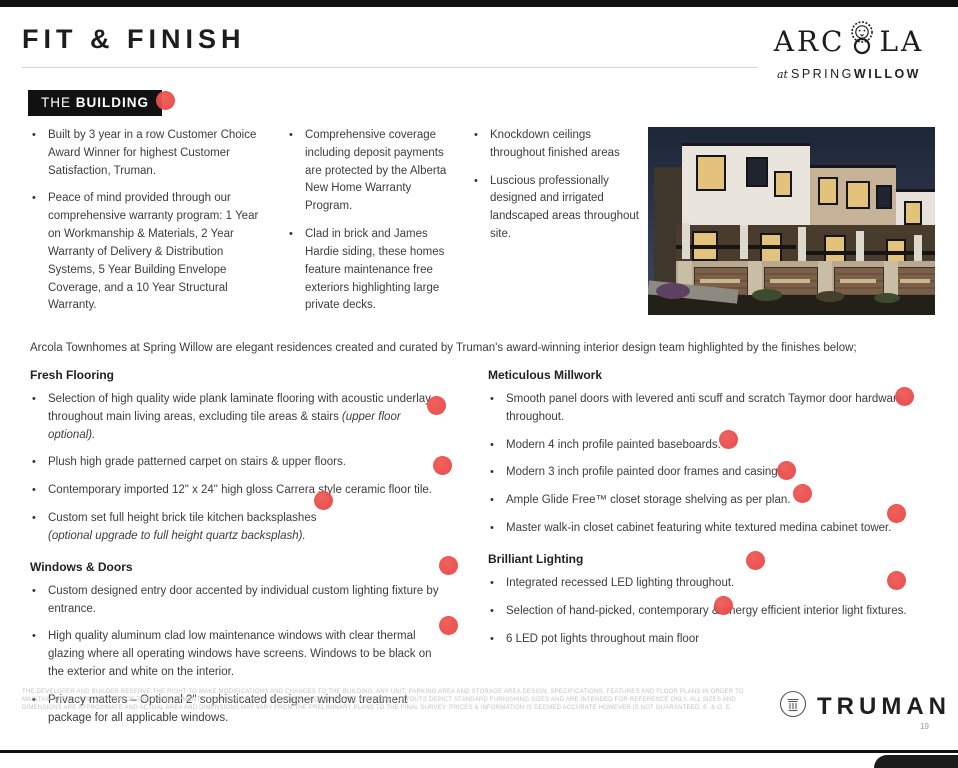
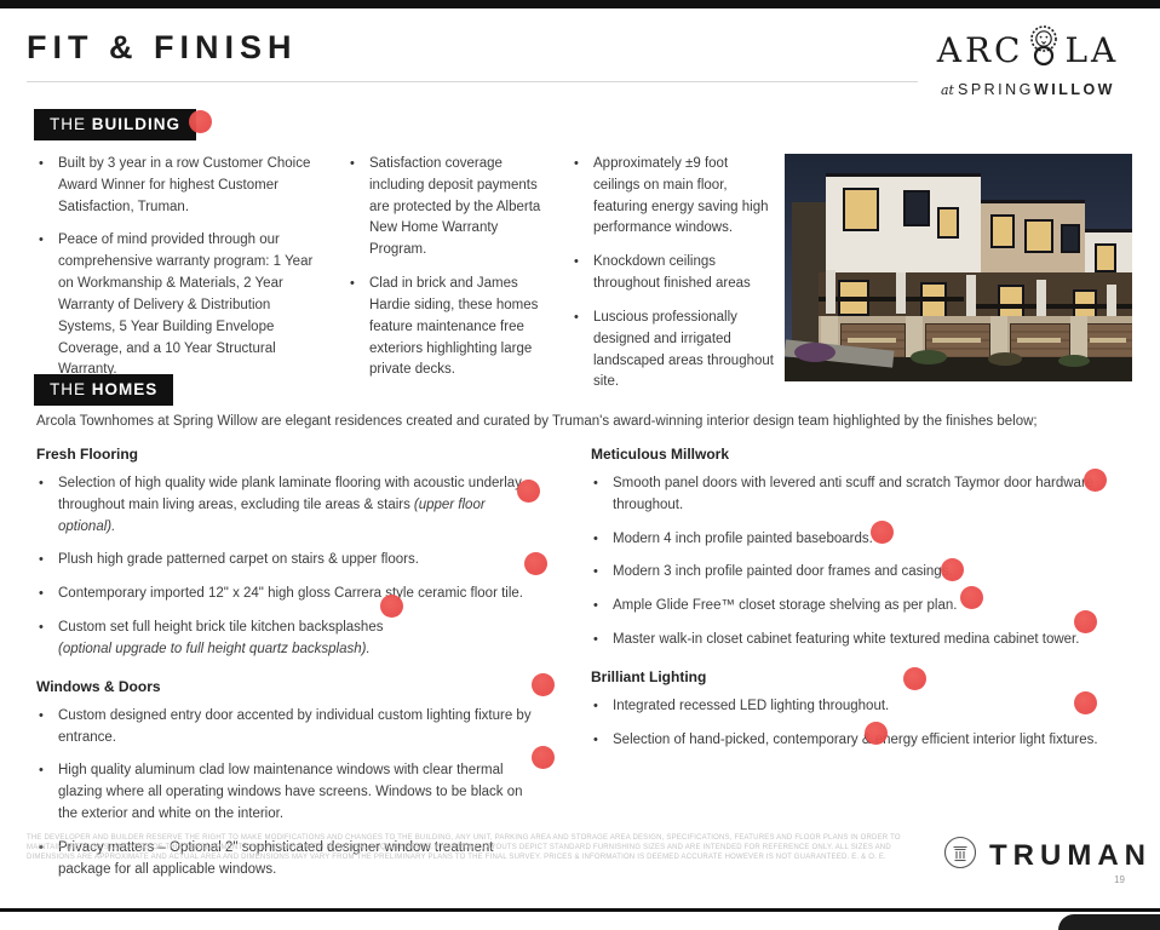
  FIT & FINISH
  ARC
  LA
  at SPRINGWILLOW
  THE BUILDING
  Built by 3 year in a row Customer Choice Award Winner for highest Customer Satisfaction, Truman.
  Peace of mind provided through our comprehensive warranty program: 1 Year on Workmanship & Materials, 2 Year Warranty of Delivery & Distribution Systems, 5 Year Building Envelope Coverage, and a 10 Year Structural Warranty.
- Comprehensive coverage including deposit payments are protected by the Alberta New Home Warranty Program.
+ Satisfaction coverage including deposit payments are protected by the Alberta New Home Warranty Program.
  Clad in brick and James Hardie siding, these homes feature maintenance free exteriors highlighting large private decks.
+ Approximately ±9 foot ceilings on main floor, featuring energy saving high performance windows.
  Knockdown ceilings throughout finished areas
  Luscious professionally designed and irrigated landscaped areas throughout site.
+ THE HOMES
  Arcola Townhomes at Spring Willow are elegant residences created and curated by Truman's award-winning interior design team highlighted by the finishes below;
  Fresh Flooring
  Selection of high quality wide plank laminate flooring with acoustic underla throughout main living areas, excluding tile areas & stairs (upper floor optional).
  Plush high grade patterned carpet on stairs & upper floors.
  Contemporary imported 12" x 24" high gloss Carrerayle ceramic floor tile.
  Custom set full height brick tile kitchen backsplashes
  (optional upgrade to full height quartz backsplash).
  Windows & Doors
  Custom designed entry door accented by individual custom lighting fixture by entrance.
  High quality aluminum clad low maintenance windows with clear thermal glazing where all operating windows have screens. Windows to be black on the exterior and white on the interior.
  Privacy matters – Optional 2" sophisticated designer window treatment package for all applicable windows.
  Meticulous Millwork
  Smooth panel doors with levered anti scuff and scratch Taymor door hardwa throughout.
  Modern 4 inch profile painted baseboards.
  Modern 3 inch profile painted door frames and casing
  Ample Glide Free™ closet storage shelving as per plan.
  Master walk-in closet cabinet featuring white textured medina cabinet tower.
  Brilliant Lighting
  Integrated recessed LED lighting throughout.
  Selection of hand-picked, contemporarynergy efficient interior light fixtures.
- 6 LED pot lights throughout main floor
  TRUMAN
  19
